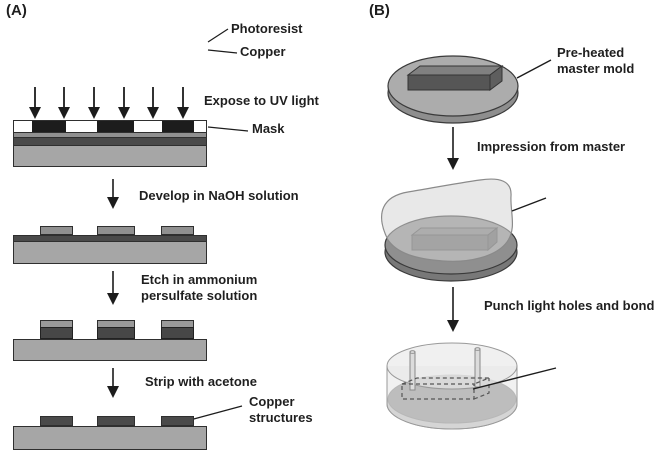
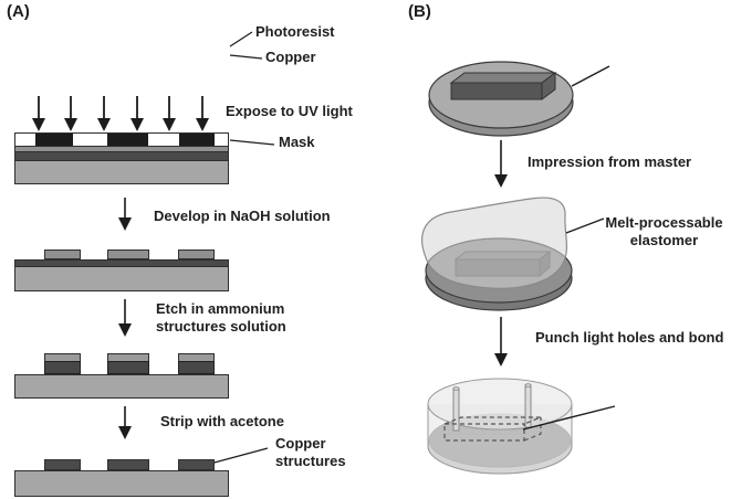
  (A)
  Photoresist
  Copper
  Expose to UV light
  Mask
  Develop in NaOH solution
- Etch in ammonium persulfate solution
+ Etch in ammonium structures solution
  Strip with acetone
  Copper structures
  (B)
- Pre-heated master mold
  Impression from master
+ Melt-processable elastomer
  Punch light holes and bond
